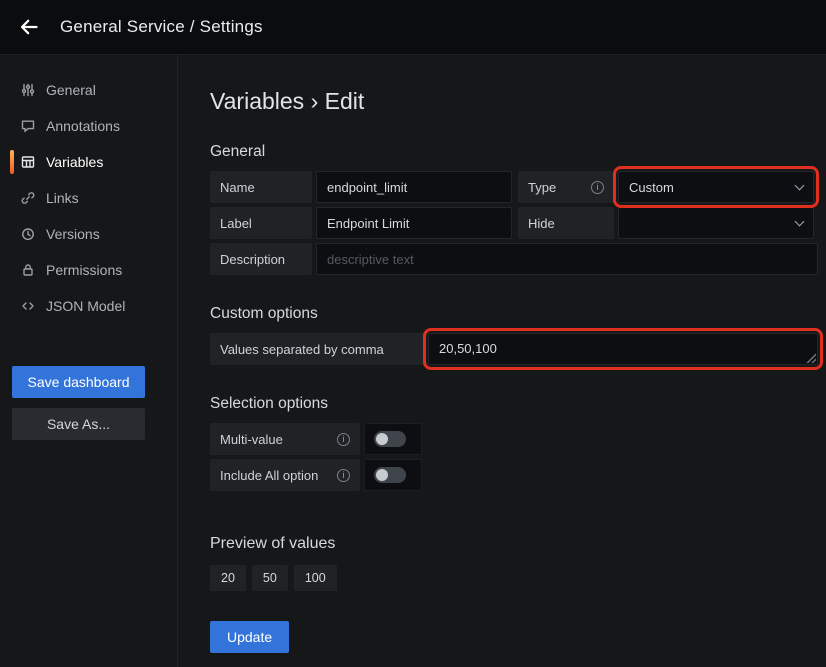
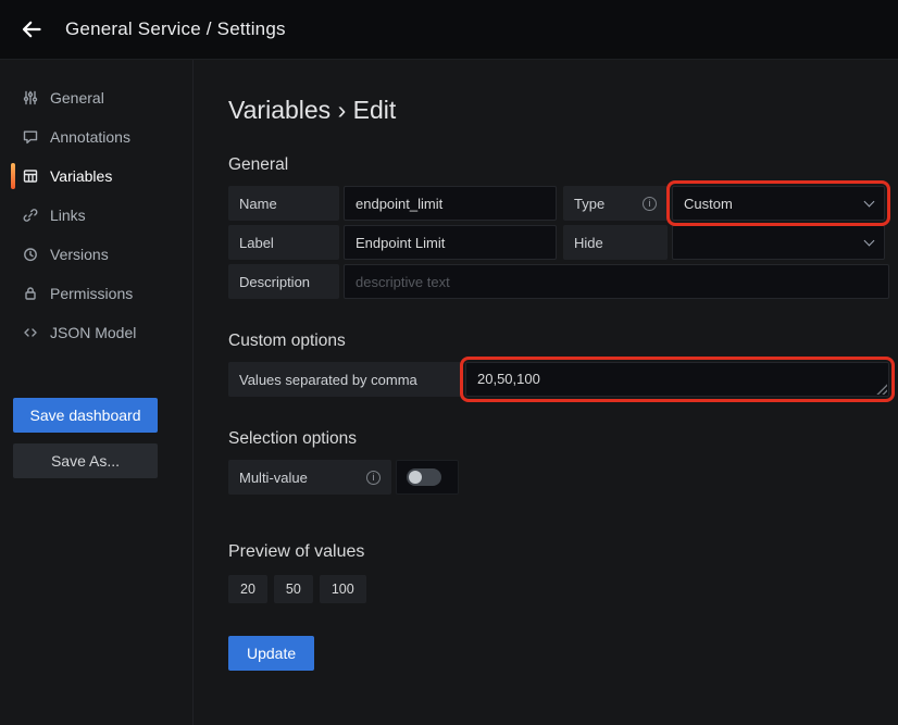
  General Service / Settings
  General
  Annotations
  Variables
  Links
  Versions
  Permissions
  JSON Model
  Save dashboard
  Save As...
  Variables › Edit
  General
  Name
  endpoint_limit
  Type
  Custom
  Label
  Endpoint Limit
  Hide
  Description
  descriptive text
  Custom options
  Values separated by comma
  20,50,100
  Selection options
  Multi-value
- Include All option
  Preview of values
  20
  50
  100
  Update
